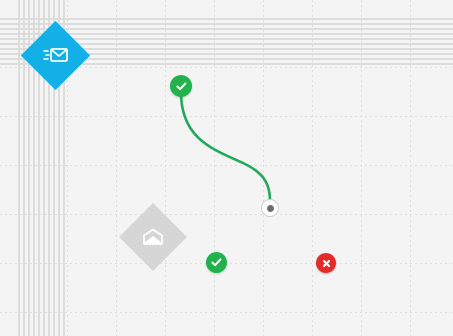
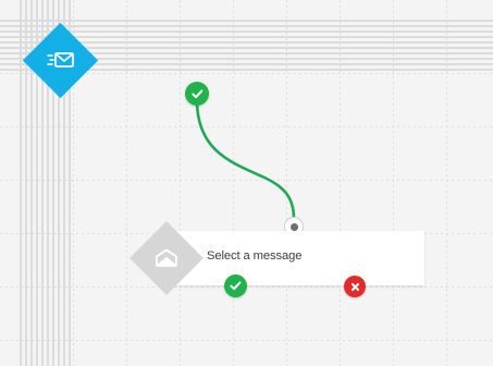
+ Select a message
